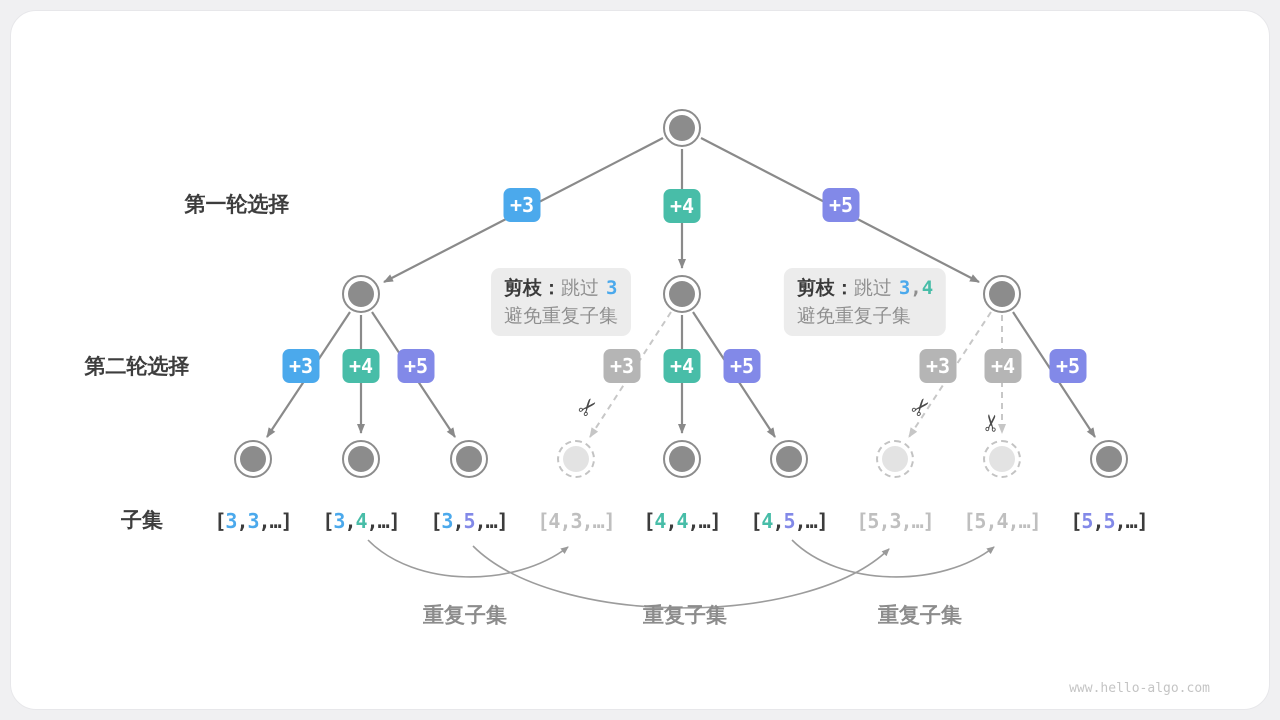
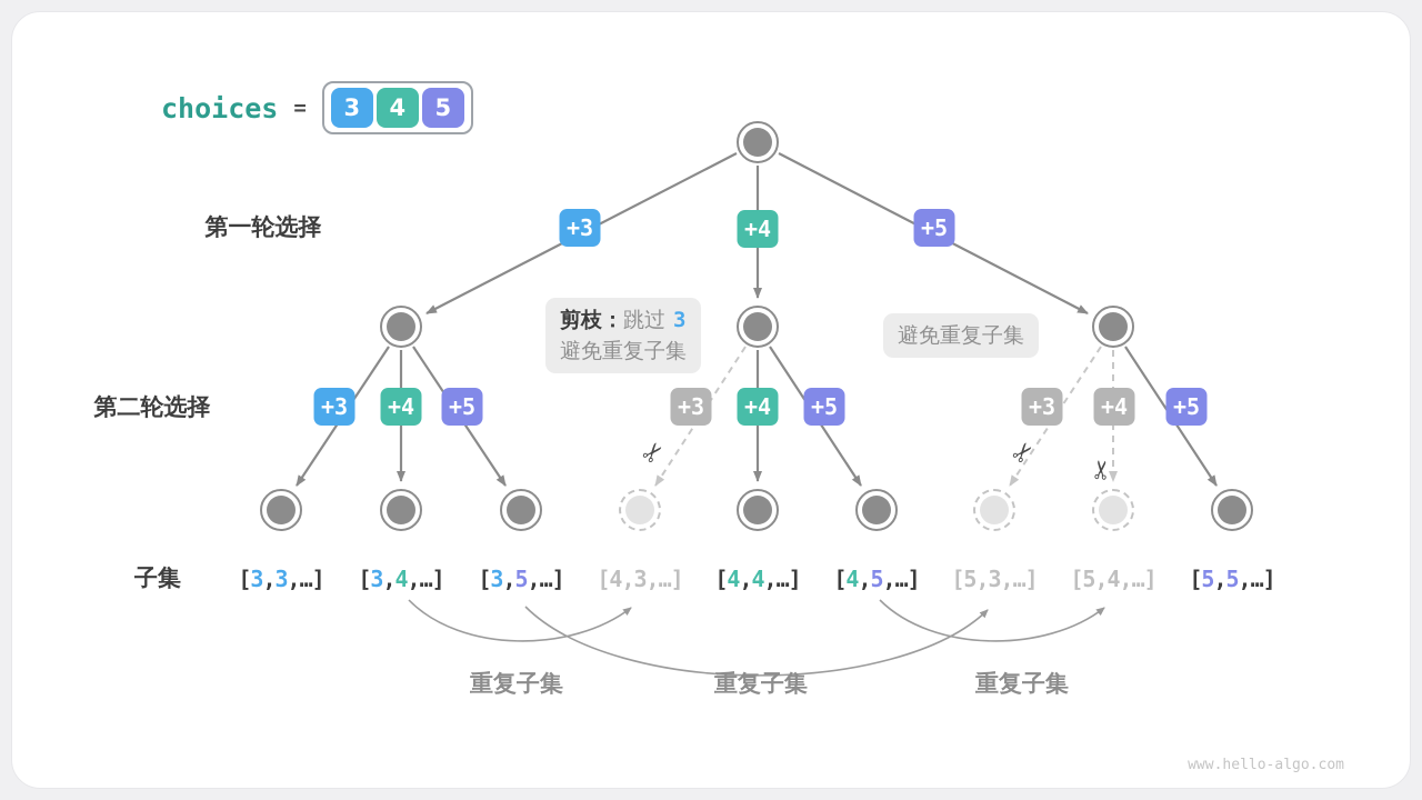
+ choices
+ =
+ 3
+ 4
+ 5
  +3
  +4
  +5
  +3
  +4
  +5
  +3
  +4
  +5
  +3
  +4
  +5
  第一轮选择
  第二轮选择
  子集
  剪枝：跳过 3
  避免重复子集
- 剪枝：跳过 3,4
  避免重复子集
  [3,3,…]
  [3,4,…]
  [3,5,…]
  [4,3,…]
  [4,4,…]
  [4,5,…]
  [5,3,…]
  [5,4,…]
  [5,5,…]
  重复子集
  重复子集
  重复子集
  www.hello-algo.com
